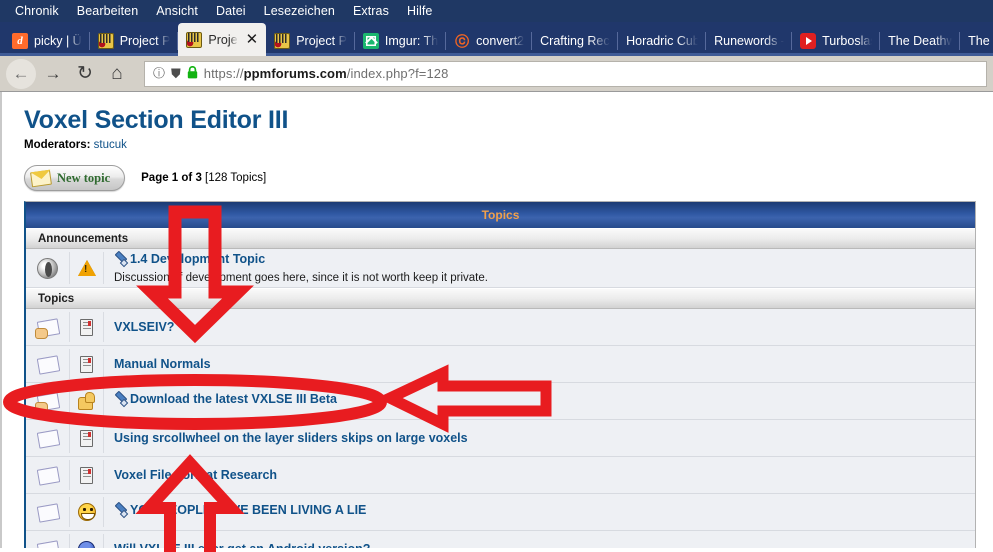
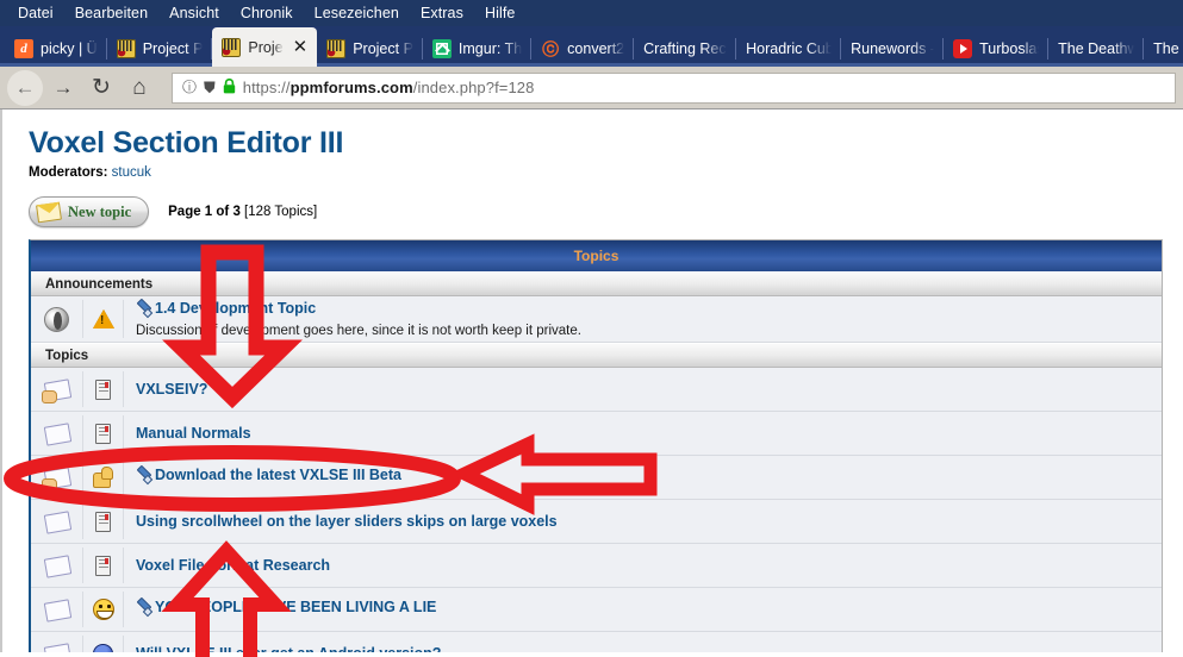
- Chronik
+ Datei
  Bearbeiten
  Ansicht
- Datei
+ Chronik
  Lesezeichen
  Extras
  Hilfe
  d
  picky | Ü
  Project P
  Proje
  ✕
  Project P
  Imgur: Th
  ⓒ
  convert2
  Crafting Rec
  Horadric Cub
  Runewords -
  Turbosla
  The Deathw
  ←
  →
  ↻
  ⌂
  ⓘ
  ⛊
  https://ppmforums.com/index.php?f=128
  Voxel Section Editor III
  Moderators: stucuk
  New topic
  Page 1 of 3 [128 Topics]
  Topics
  Announcements
  1.4 Delopmt Topic
  Discussion devepment goes here, since it is not worth keep it private.
  Topics
  VXLSEIV?
  Manual Normals
  Download the latest VXLSE III Beta
  Using srcollwheel on the layer sliders skips on large voxels
  Voxel Filerat Research
  YOPLE BEEN LIVING A LIE
